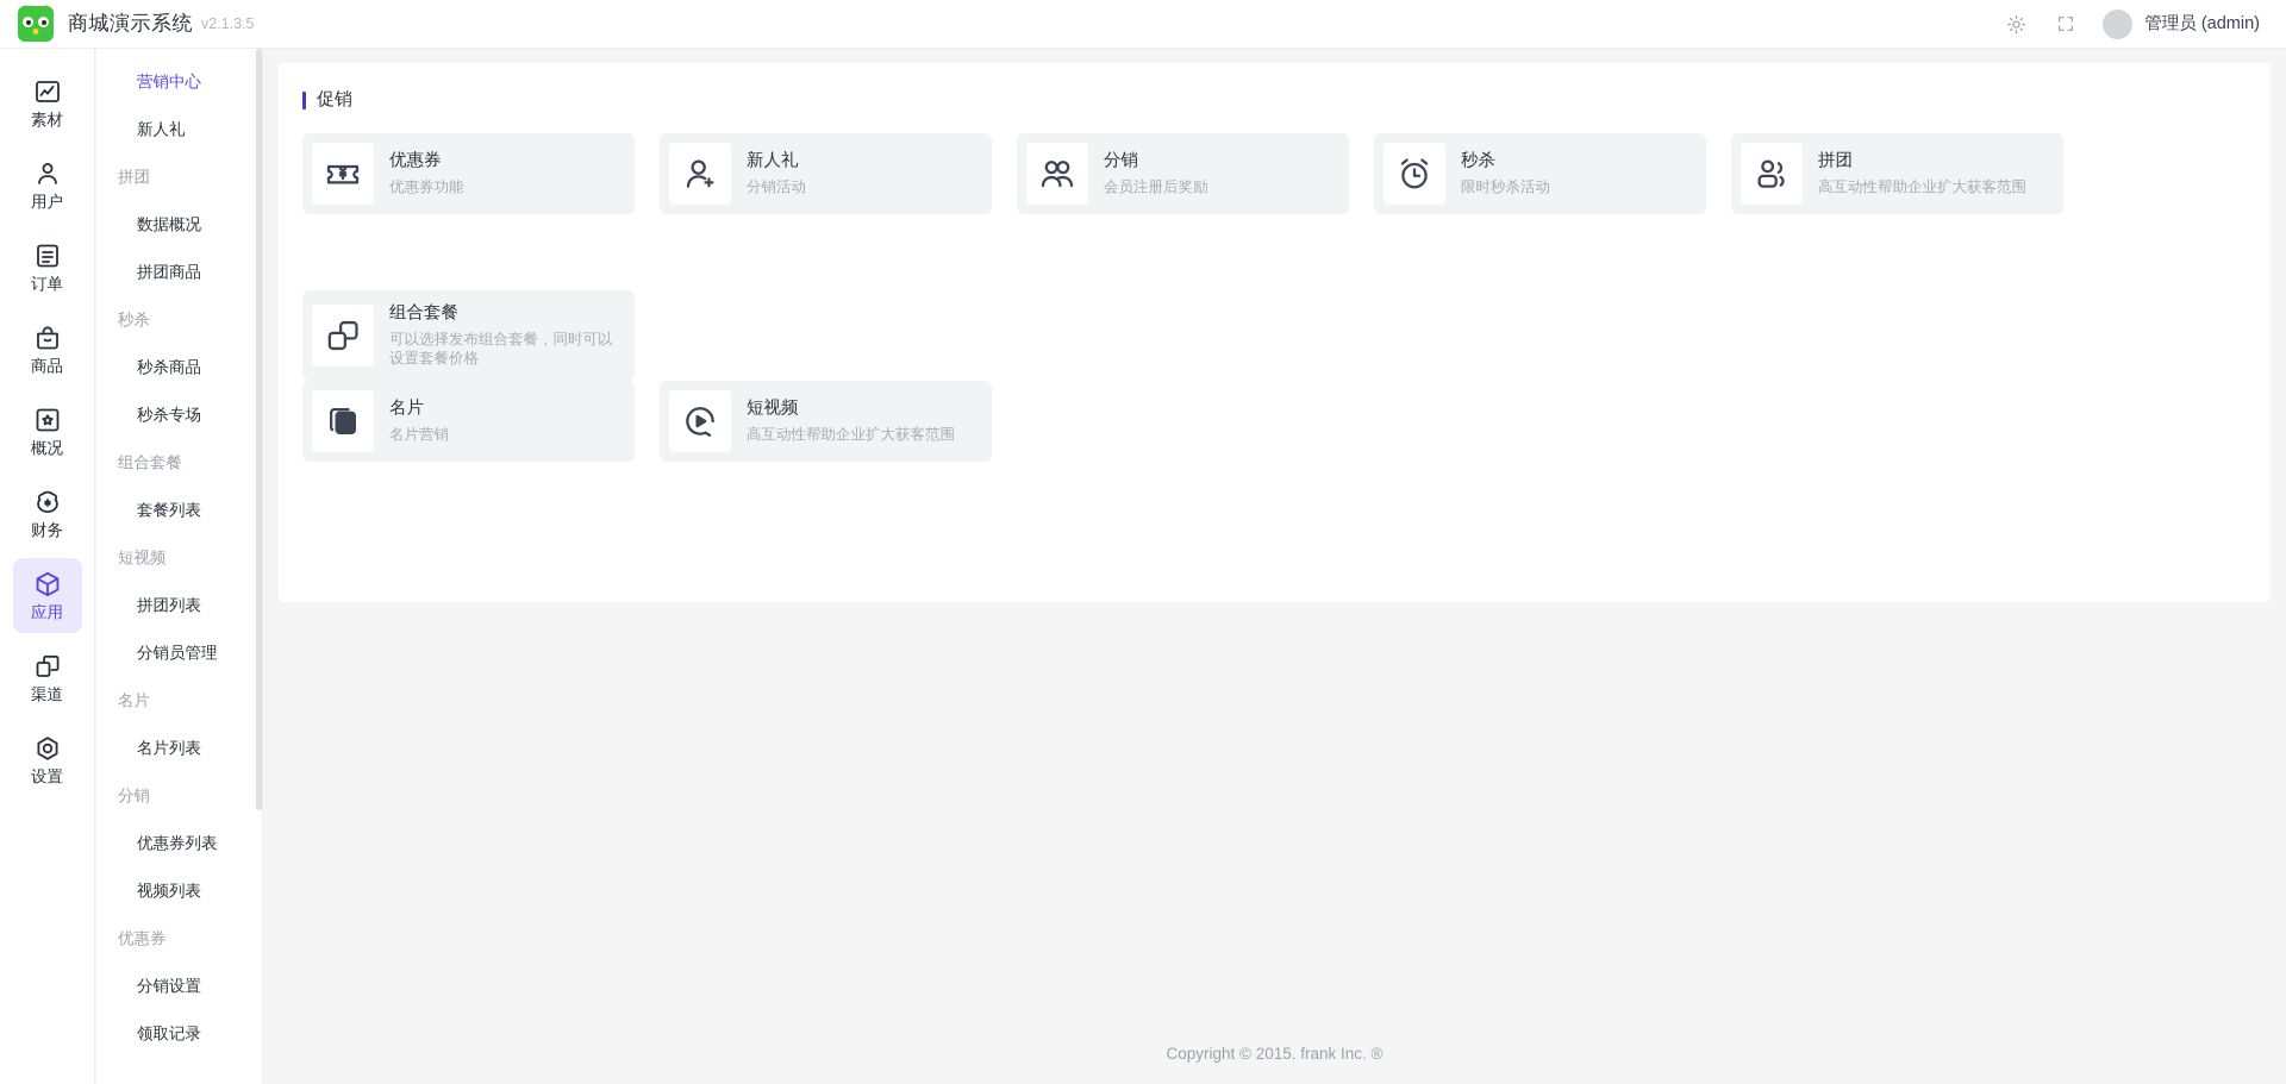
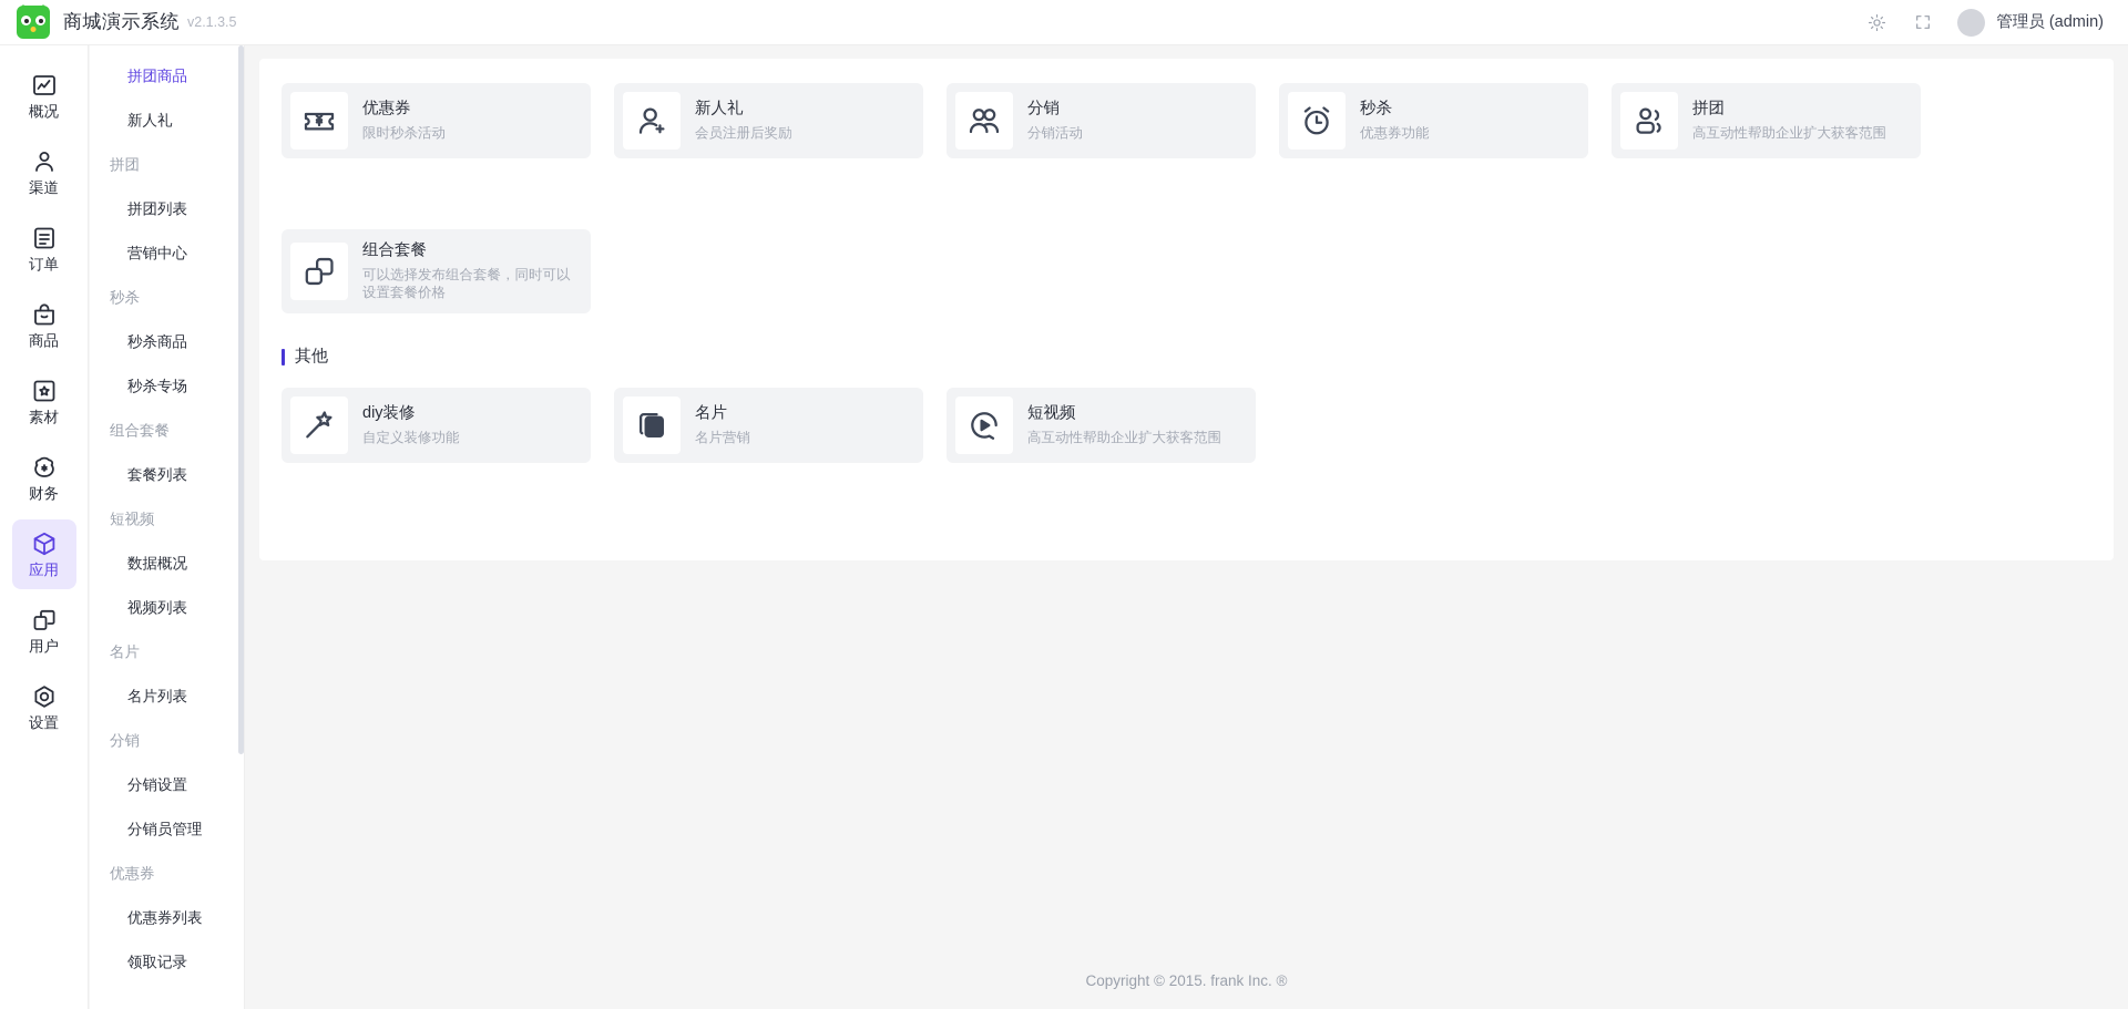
  商城演示系统
  v2.1.3.5
  管理员 (admin)
- 素材
+ 概况
- 用户
+ 渠道
  订单
  商品
- 概况
+ 素材
  财务
  应用
- 渠道
+ 用户
  设置
- 营销中心
+ 拼团商品
  新人礼
  拼团
- 数据概况
+ 拼团列表
- 拼团商品
+ 营销中心
  秒杀
  秒杀商品
  秒杀专场
  组合套餐
  套餐列表
  短视频
- 拼团列表
+ 数据概况
- 分销员管理
+ 视频列表
  名片
  名片列表
  分销
- 优惠券列表
+ 分销设置
- 视频列表
+ 分销员管理
  优惠券
- 分销设置
+ 优惠券列表
  领取记录
- 促销
  优惠券
- 优惠券功能
+ 限时秒杀活动
  新人礼
- 分销活动
+ 会员注册后奖励
  分销
- 会员注册后奖励
+ 分销活动
  秒杀
- 限时秒杀活动
+ 优惠券功能
  拼团
  高互动性帮助企业扩大获客范围
  组合套餐
  可以选择发布组合套餐，同时可以设置套餐价格
+ 其他
+ diy装修
+ 自定义装修功能
  名片
  名片营销
  短视频
  高互动性帮助企业扩大获客范围
  Copyright © 2015. frank Inc. ®
